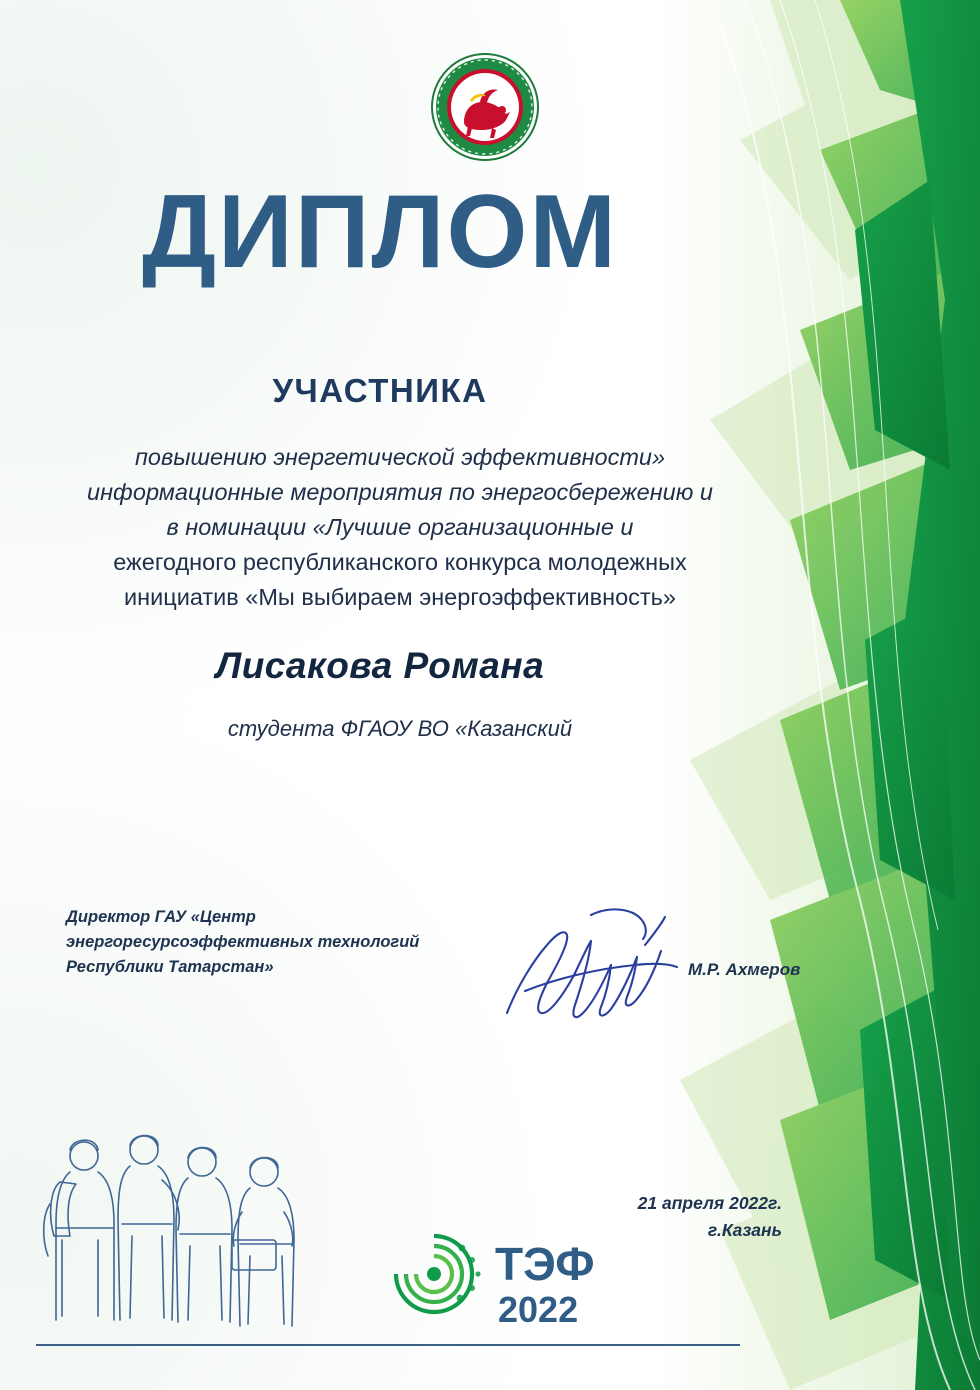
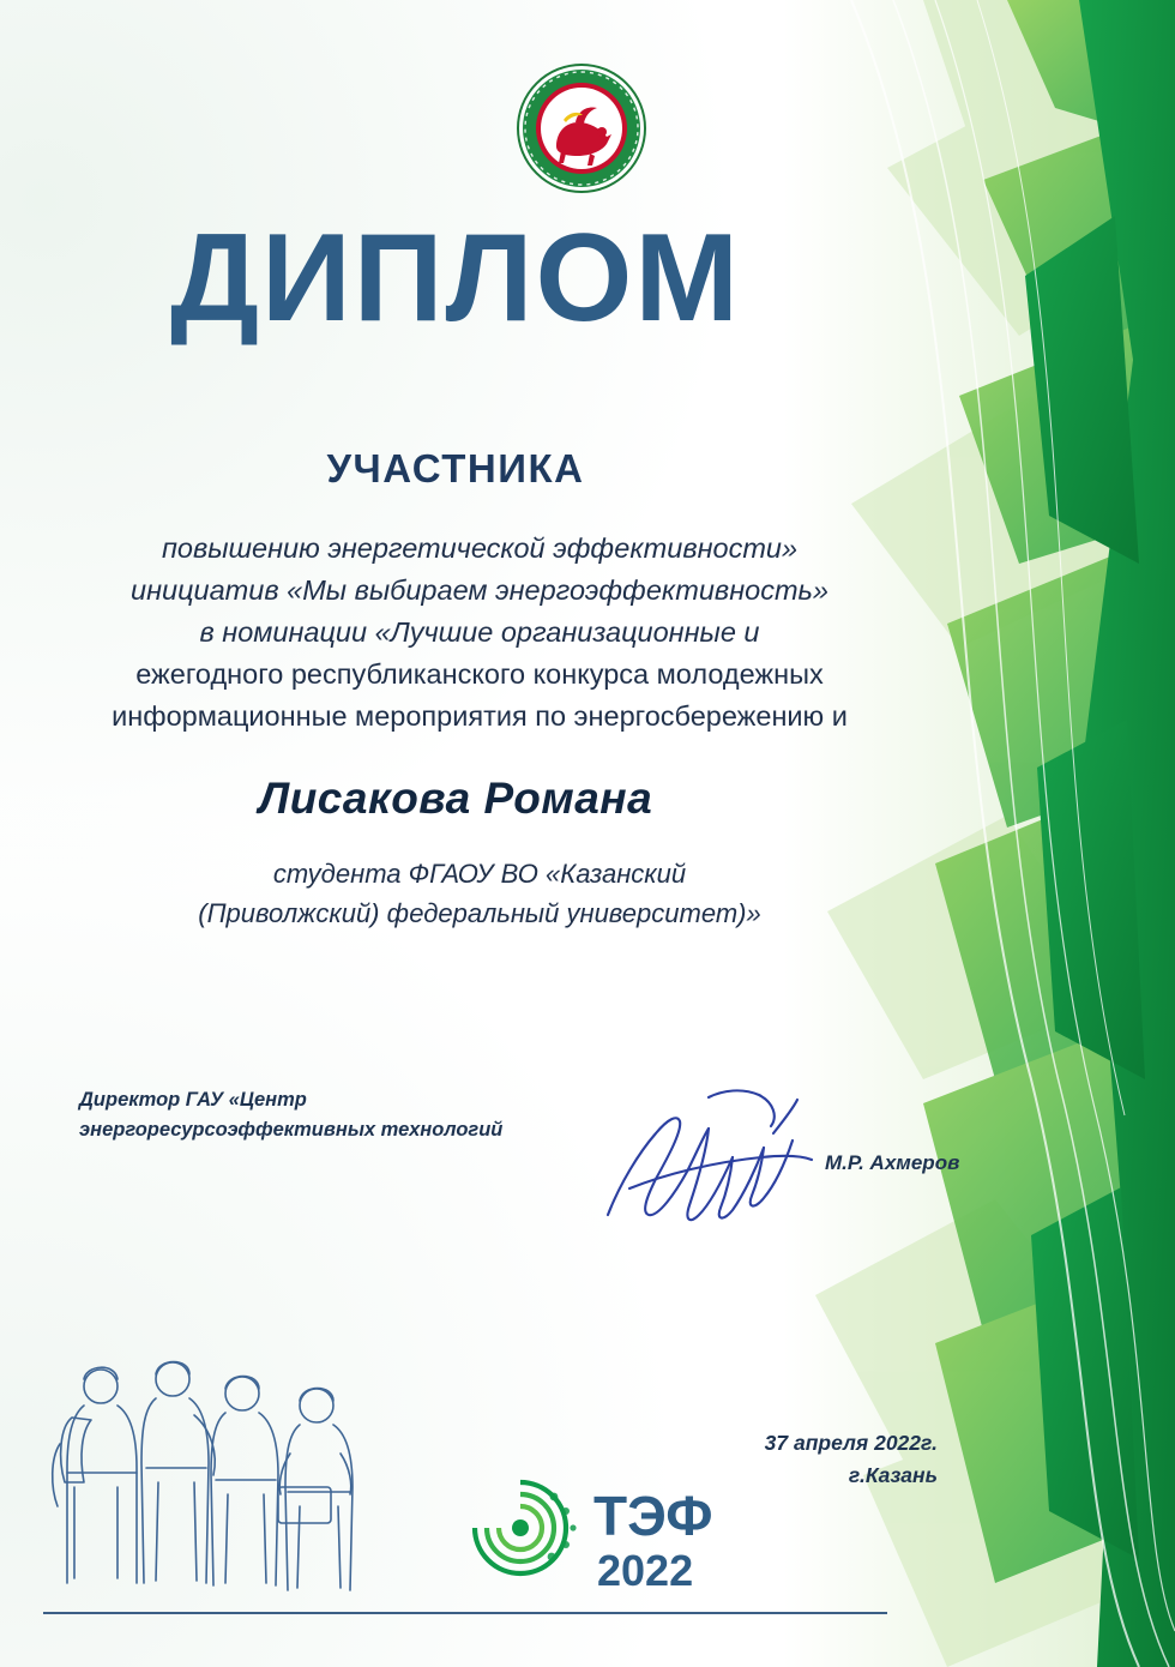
  ДИПЛОМ
  УЧАСТНИКА
  повышению энергетической эффективности»
- информационные мероприятия по энергосбережению и
+ инициатив «Мы выбираем энергоэффективность»
  в номинации «Лучшие организационные и
  ежегодного республиканского конкурса молодежных
- инициатив «Мы выбираем энергоэффективность»
+ информационные мероприятия по энергосбережению и
  Лисакова Романа
  студента ФГАОУ ВО «Казанский
+ (Приволжский) федеральный университет)»
  Директор ГАУ «Центр
  энергоресурсоэффективных технологий
- Республики Татарстан»
  М.Р. Ахмеров
  ТЭФ
  2022
- 21 апреля 2022г.
+ 37 апреля 2022г.
  г.Казань
